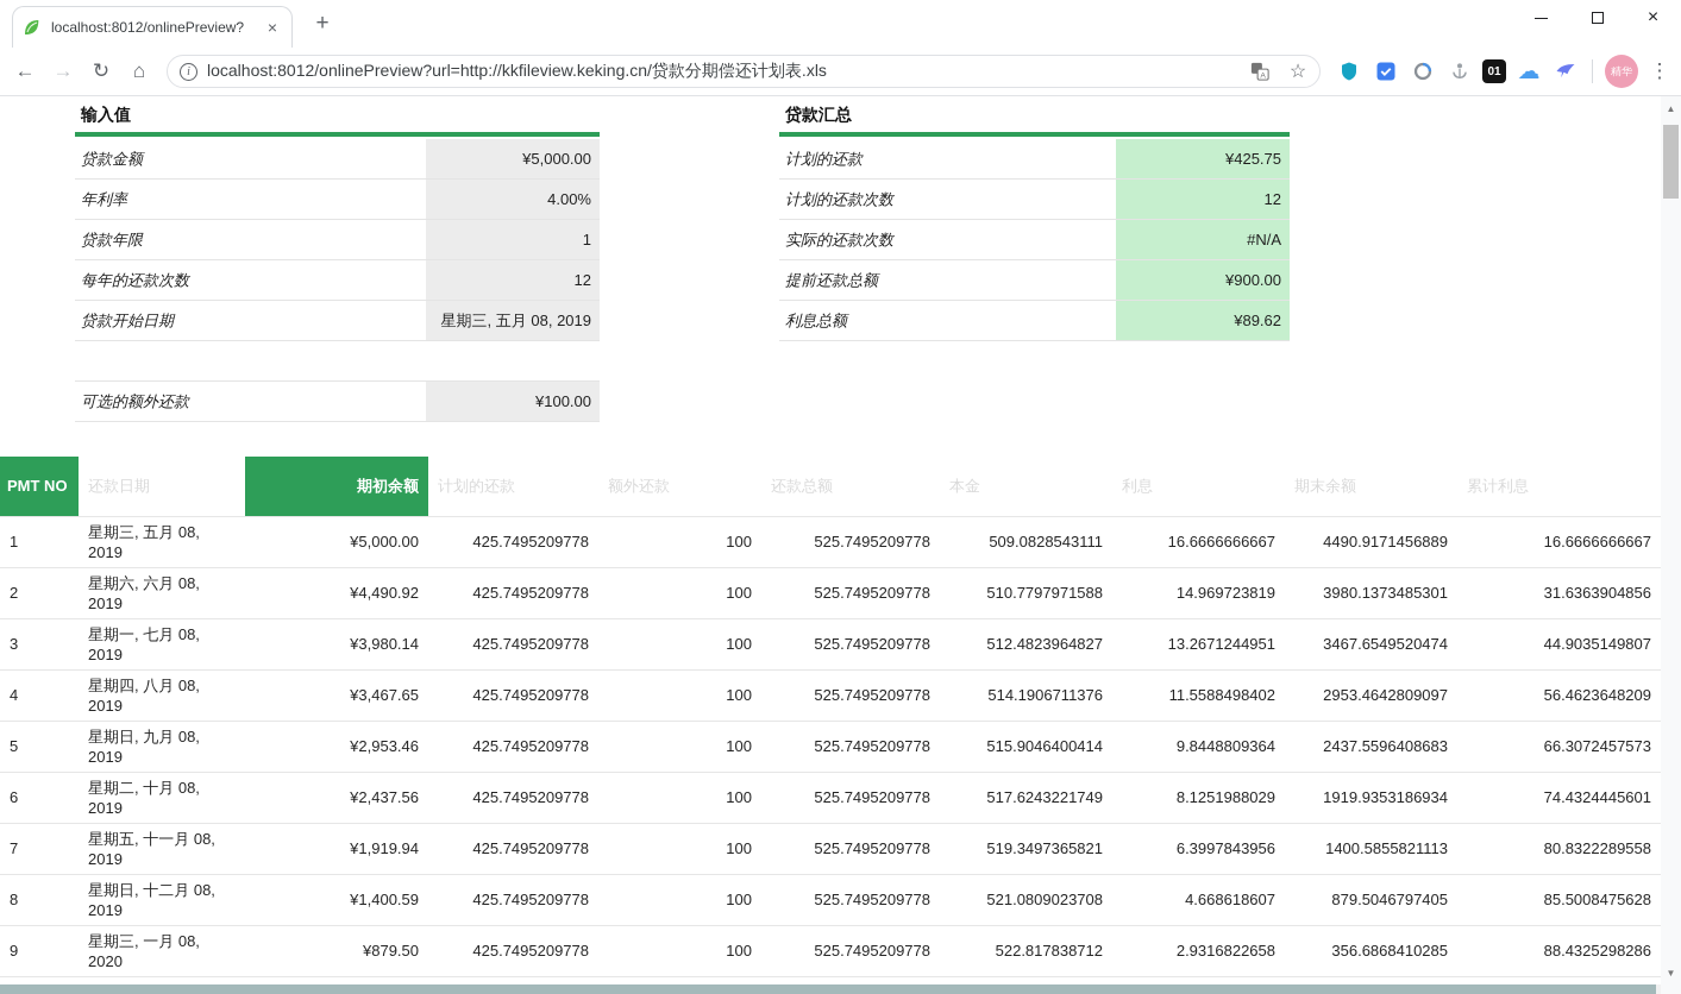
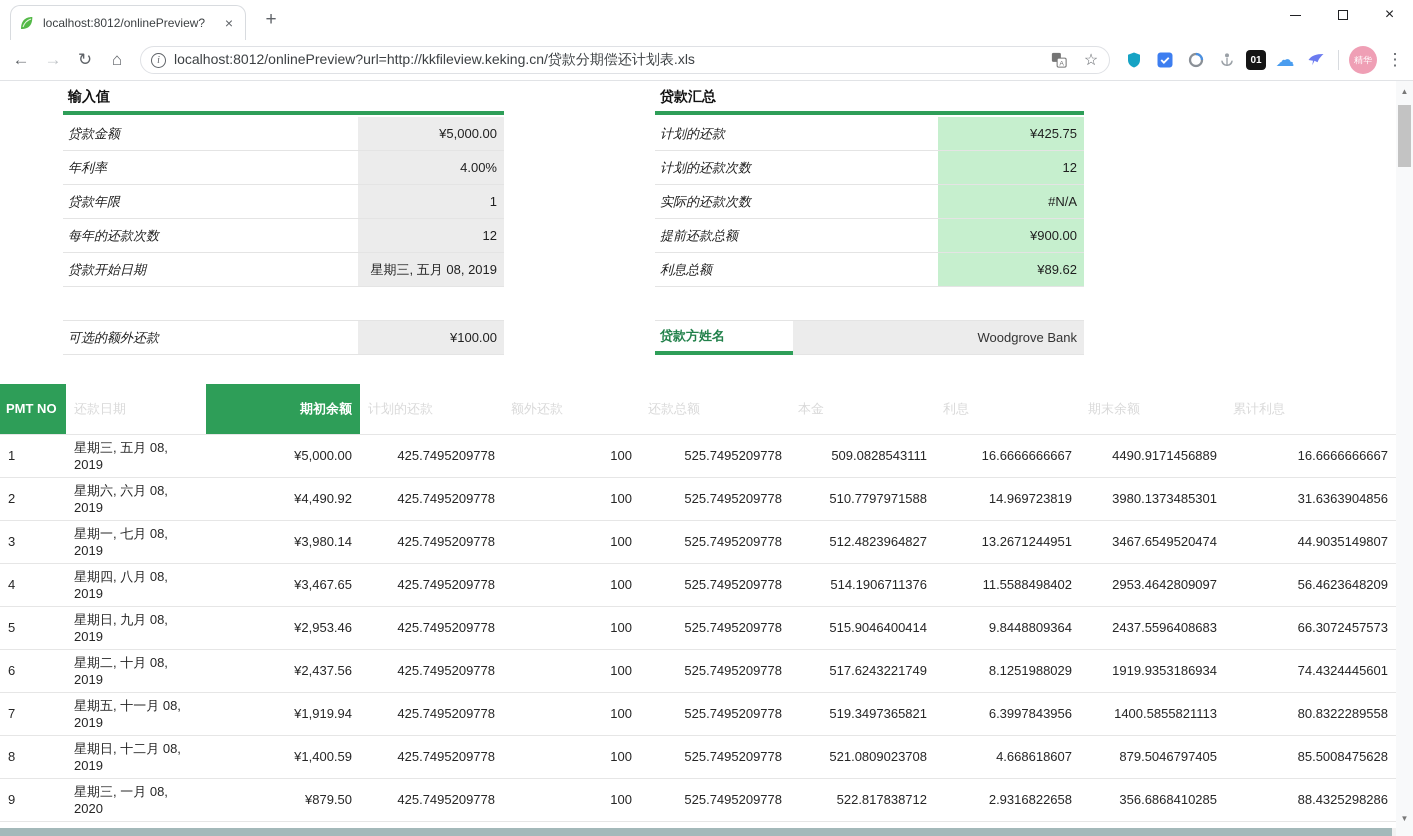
  localhost:8012/onlinePreview?
  ×
  +
  ×
  ←
  →
  ↻
  ⌂
  i
  localhost:8012/onlinePreview?url=http://kkfileview.keking.cn/贷款分期偿还计划表.xls
  ☆
  01
  ☁
  精华
  ⋮
  输入值
  贷款金额
  ¥5,000.00
  年利率
  4.00%
  贷款年限
  1
  每年的还款次数
  12
  贷款开始日期
  星期三, 五月 08, 2019
  可选的额外还款
  ¥100.00
  贷款汇总
  计划的还款
  ¥425.75
  计划的还款次数
  12
  实际的还款次数
  #N/A
  提前还款总额
  ¥900.00
  利息总额
  ¥89.62
+ 贷款方姓名
+ Woodgrove Bank
  PMT NO	还款日期	期初余额	计划的还款	额外还款	还款总额	本金	利息	期末余额	累计利息
  1	星期三, 五月 08, 2019	¥5,000.00	425.7495209778	100	525.7495209778	509.0828543111	16.6666666667	4490.9171456889	16.6666666667
  2	星期六, 六月 08, 2019	¥4,490.92	425.7495209778	100	525.7495209778	510.7797971588	14.969723819	3980.1373485301	31.6363904856
  3	星期一, 七月 08, 2019	¥3,980.14	425.7495209778	100	525.7495209778	512.4823964827	13.2671244951	3467.6549520474	44.9035149807
  4	星期四, 八月 08, 2019	¥3,467.65	425.7495209778	100	525.7495209778	514.1906711376	11.5588498402	2953.4642809097	56.4623648209
  5	星期日, 九月 08, 2019	¥2,953.46	425.7495209778	100	525.7495209778	515.9046400414	9.8448809364	2437.5596408683	66.3072457573
  6	星期二, 十月 08, 2019	¥2,437.56	425.7495209778	100	525.7495209778	517.6243221749	8.1251988029	1919.9353186934	74.4324445601
  7	星期五, 十一月 08, 2019	¥1,919.94	425.7495209778	100	525.7495209778	519.3497365821	6.3997843956	1400.5855821113	80.8322289558
  8	星期日, 十二月 08, 2019	¥1,400.59	425.7495209778	100	525.7495209778	521.0809023708	4.668618607	879.5046797405	85.5008475628
  9	星期三, 一月 08, 2020	¥879.50	425.7495209778	100	525.7495209778	522.817838712	2.9316822658	356.6868410285	88.4325298286
  ▲
  ▼
